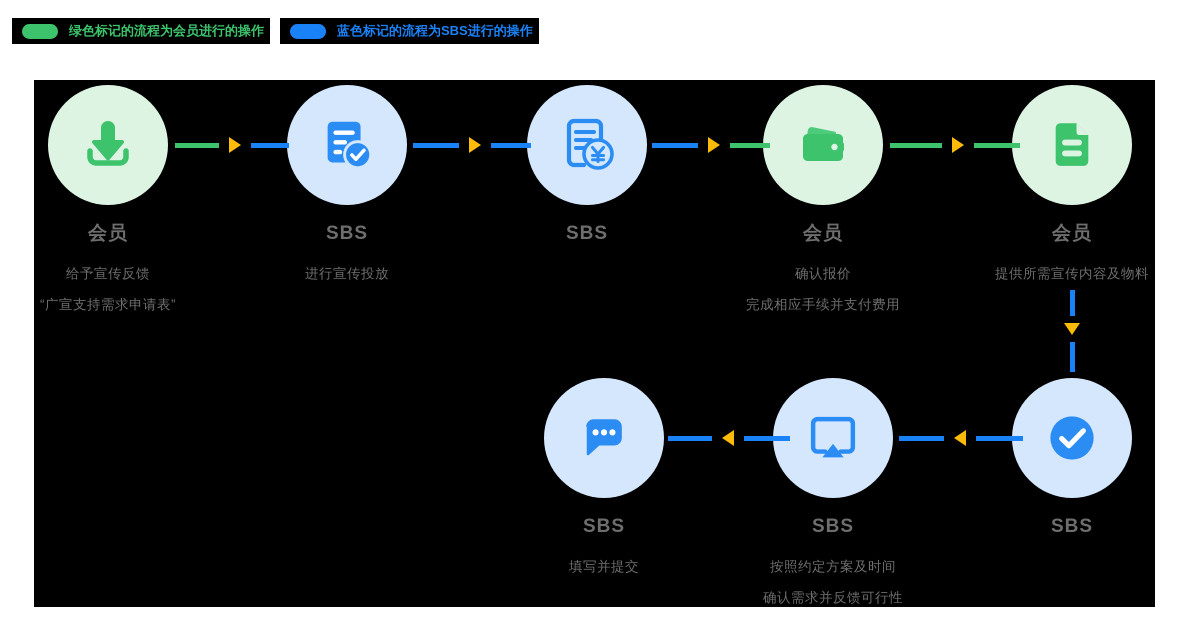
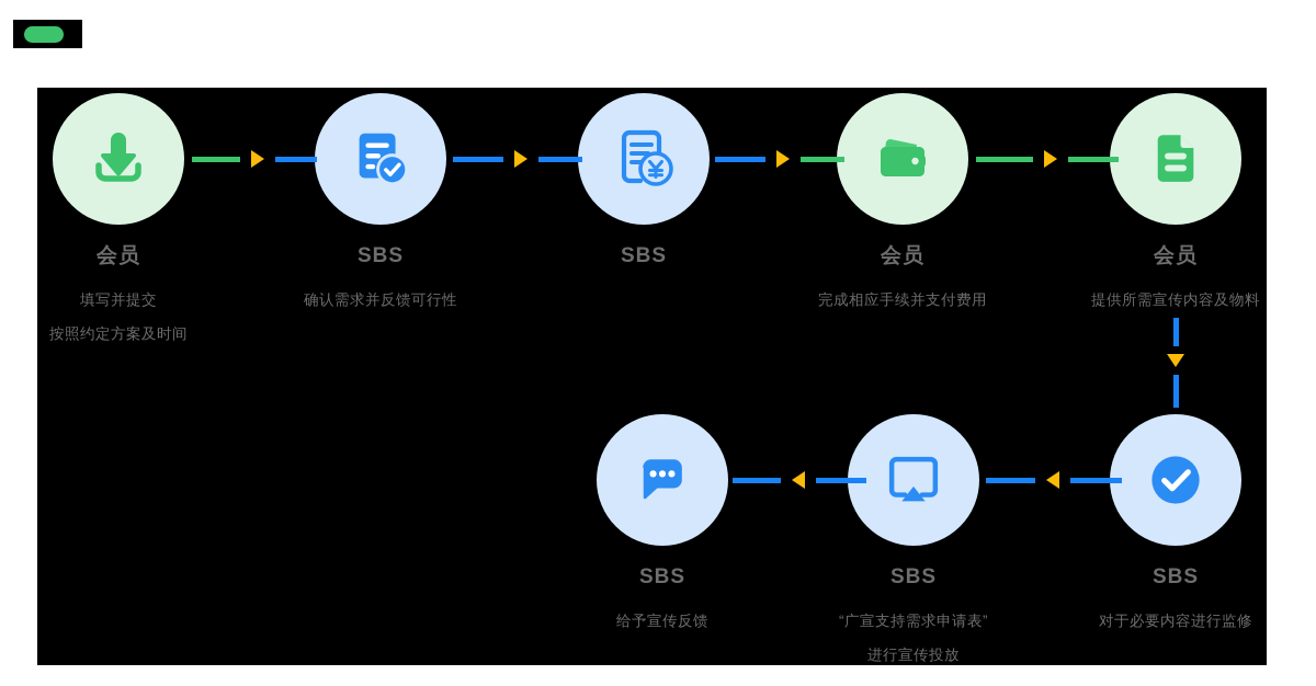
- 绿色标记的流程为会员进行的操作
- 蓝色标记的流程为SBS进行的操作
  会员
- 给予宣传反馈
+ 填写并提交
- “广宣支持需求申请表”
+ 按照约定方案及时间
  SBS
- 进行宣传投放
+ 确认需求并反馈可行性
  SBS
  会员
- 确认报价
  完成相应手续并支付费用
  会员
  提供所需宣传内容及物料
  SBS
+ 对于必要内容进行监修
  SBS
- 按照约定方案及时间
+ “广宣支持需求申请表”
- 确认需求并反馈可行性
+ 进行宣传投放
  SBS
- 填写并提交
+ 给予宣传反馈
